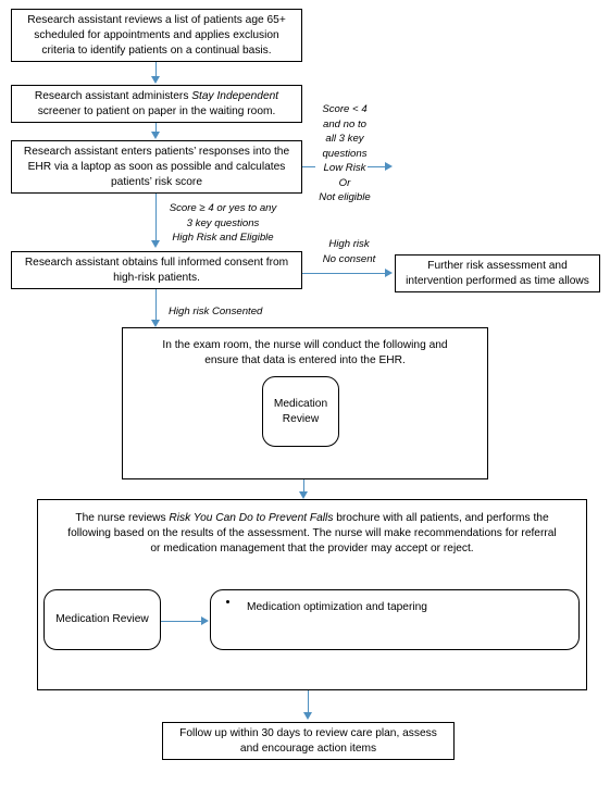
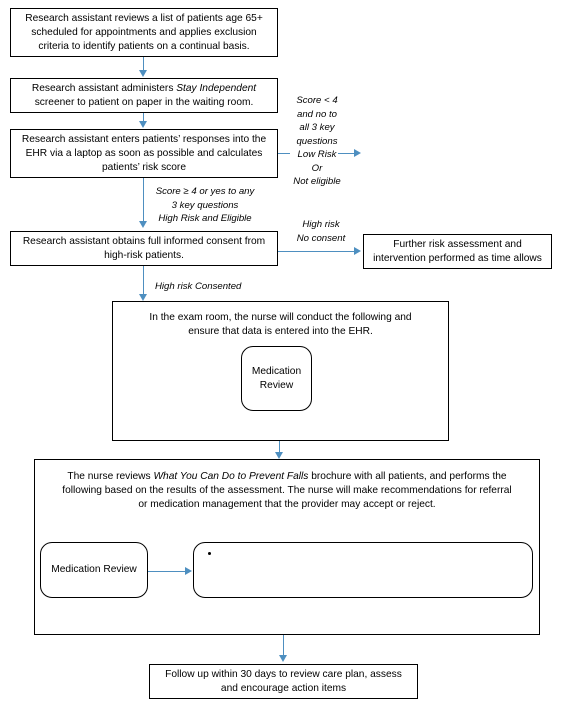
  Research assistant reviews a list of patients age 65+ scheduled for appointments and applies exclusion criteria to identify patients on a continual basis.
  Research assistant administers Stay Independent screener to patient on paper in the waiting room.
  Research assistant enters patients’ responses into the EHR via a laptop as soon as possible and calculates patients’ risk score
  Score < 4
  and no to
  all 3 key
  questions
  Low Risk
  Or
  Not eligible
  Score ≥ 4 or yes to any
  3 key questions
  High Risk and Eligible
  Research assistant obtains full informed consent from high-risk patients.
  High risk
  No consent
  Further risk assessment and intervention performed as time allows
  High risk Consented
  In the exam room, the nurse will conduct the following and ensure that data is entered into the EHR.
  Medication Review
- The nurse reviews Risk You Can Do to Prevent Falls brochure with all patients, and performs the following based on the results of the assessment. The nurse will make recommendations for referral or medication management that the provider may accept or reject.
+ The nurse reviews What You Can Do to Prevent Falls brochure with all patients, and performs the following based on the results of the assessment. The nurse will make recommendations for referral or medication management that the provider may accept or reject.
  Medication Review
- Medication optimization and tapering
  Follow up within 30 days to review care plan, assess and encourage action items
